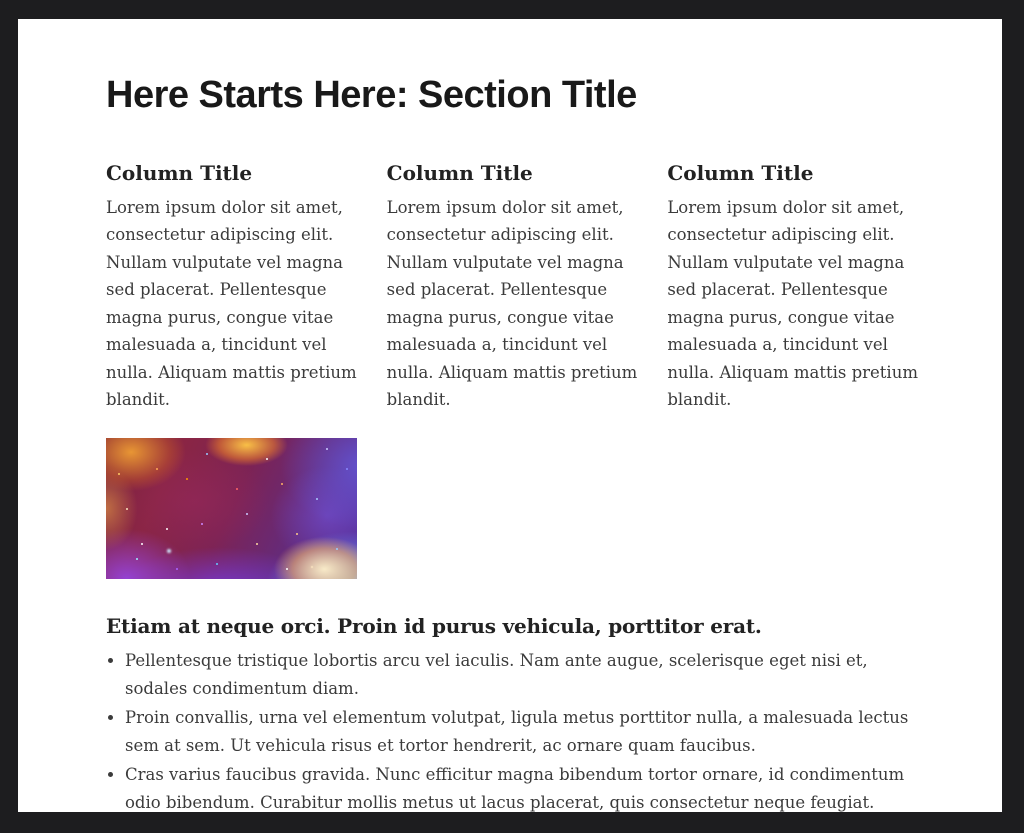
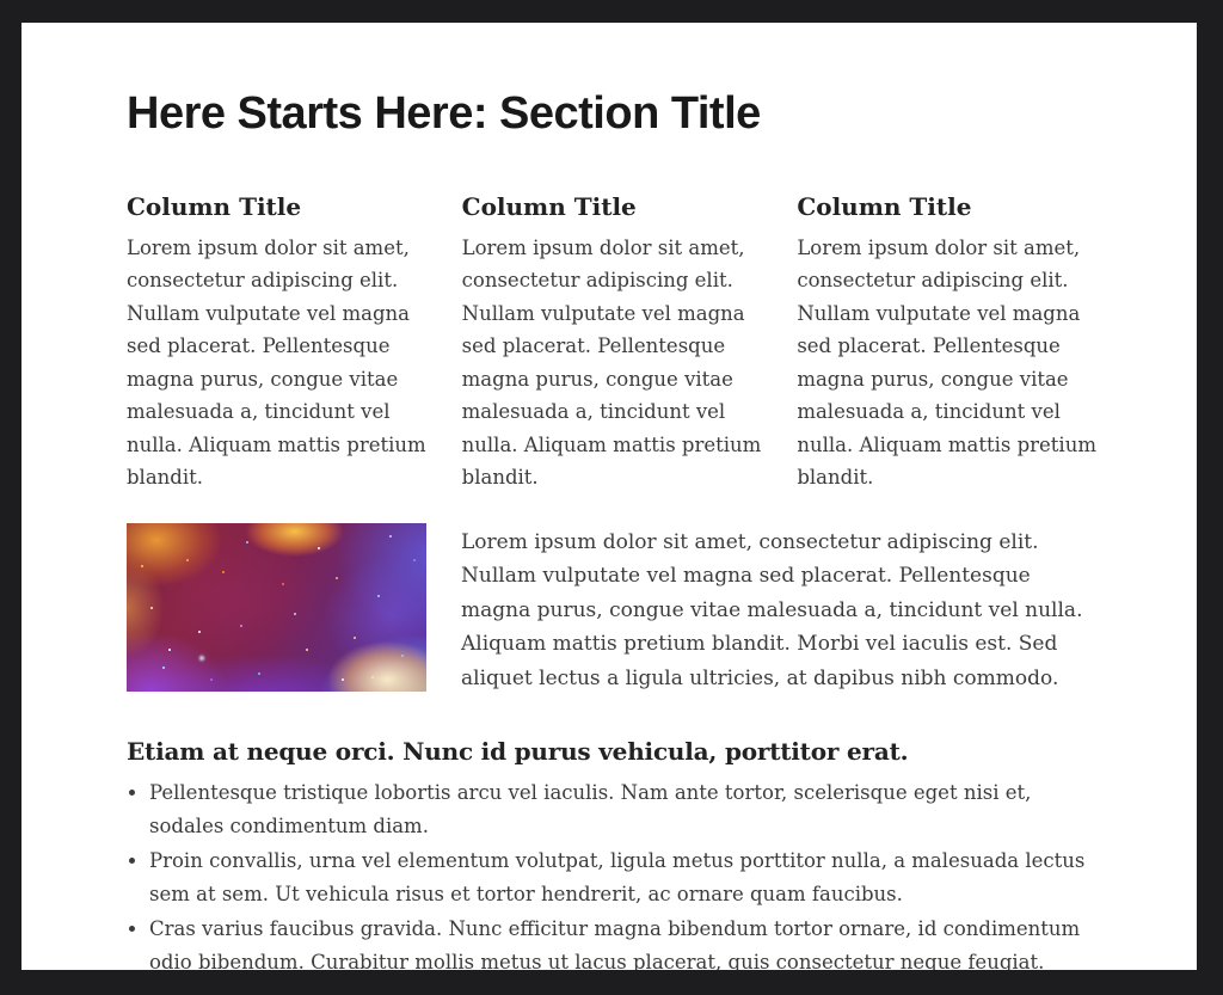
  Here Starts Here: Section Title
  Column Title
  Lorem ipsum dolor sit amet, consectetur adipiscing elit. Nullam vulputate vel magna sed placerat. Pellentesque magna purus, congue vitae malesuada a, tincidunt vel nulla. Aliquam mattis pretium blandit.
  Column Title
  Lorem ipsum dolor sit amet, consectetur adipiscing elit. Nullam vulputate vel magna sed placerat. Pellentesque magna purus, congue vitae malesuada a, tincidunt vel nulla. Aliquam mattis pretium blandit.
  Column Title
  Lorem ipsum dolor sit amet, consectetur adipiscing elit. Nullam vulputate vel magna sed placerat. Pellentesque magna purus, congue vitae malesuada a, tincidunt vel nulla. Aliquam mattis pretium blandit.
+ Lorem ipsum dolor sit amet, consectetur adipiscing elit. Nullam vulputate vel magna sed placerat. Pellentesque magna purus, congue vitae malesuada a, tincidunt vel nulla. Aliquam mattis pretium blandit. Morbi vel iaculis est. Sed aliquet lectus a ligula ultricies, at dapibus nibh commodo.
- Etiam at neque orci. Proin id purus vehicula, porttitor erat.
+ Etiam at neque orci. Nunc id purus vehicula, porttitor erat.
- Pellentesque tristique lobortis arcu vel iaculis. Nam ante augue, scelerisque eget nisi et, sodales condimentum diam.
+ Pellentesque tristique lobortis arcu vel iaculis. Nam ante tortor, scelerisque eget nisi et, sodales condimentum diam.
  Proin convallis, urna vel elementum volutpat, ligula metus porttitor nulla, a malesuada lectus sem at sem. Ut vehicula risus et tortor hendrerit, ac ornare quam faucibus.
  Cras varius faucibus gravida. Nunc efficitur magna bibendum tortor ornare, id condimentum odio bibendum. Curabitur mollis metus ut lacus placerat, quis consectetur neque feugiat.
